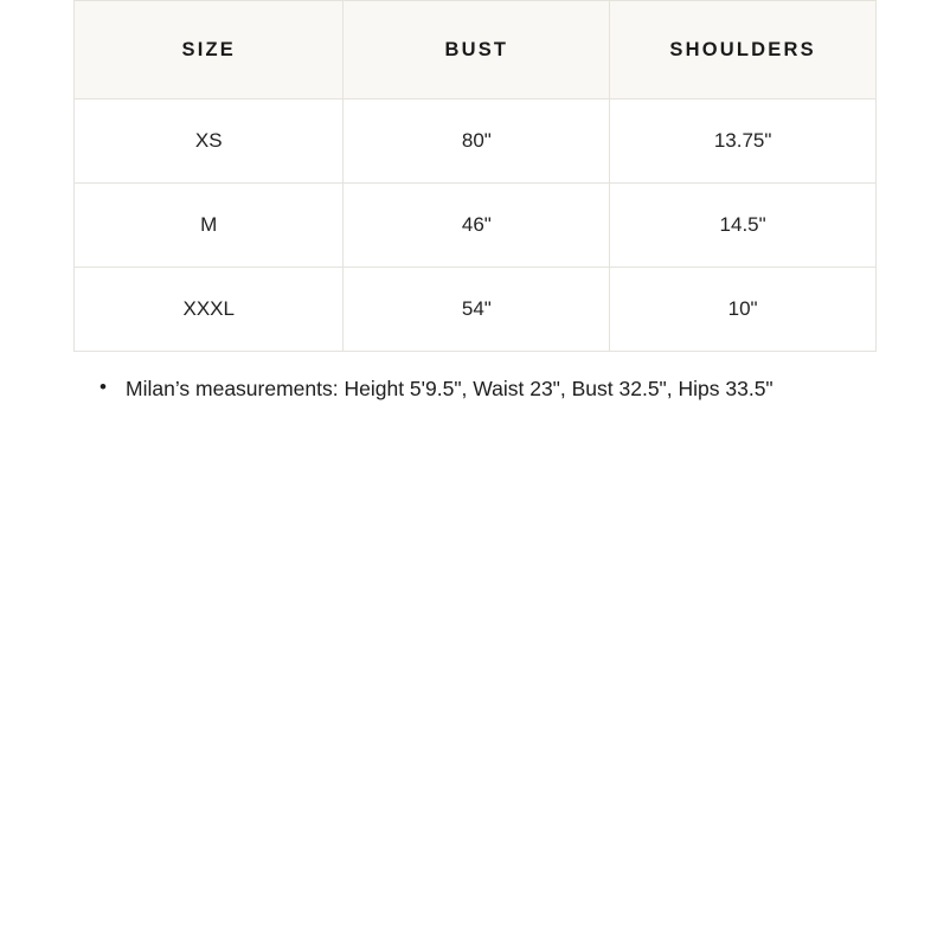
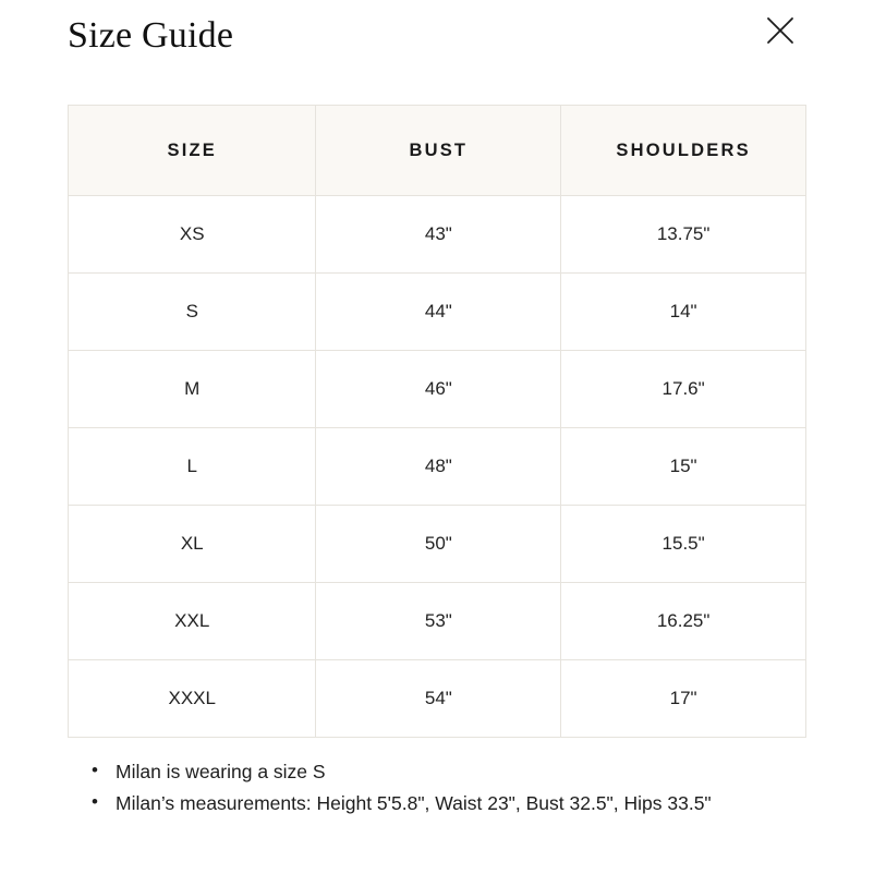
+ Size Guide
  SIZE	BUST	SHOULDERS
- XS	80"	13.75"
+ XS	43"	13.75"
+ S	44"	14"
- M	46"	14.5"
+ M	46"	17.6"
+ L	48"	15"
+ XL	50"	15.5"
+ XXL	53"	16.25"
- XXXL	54"	10"
+ XXXL	54"	17"
+ Milan is wearing a size S
- Milan’s measurements: Height 5'9.5", Waist 23", Bust 32.5", Hips 33.5"
+ Milan’s measurements: Height 5'5.8", Waist 23", Bust 32.5", Hips 33.5"
